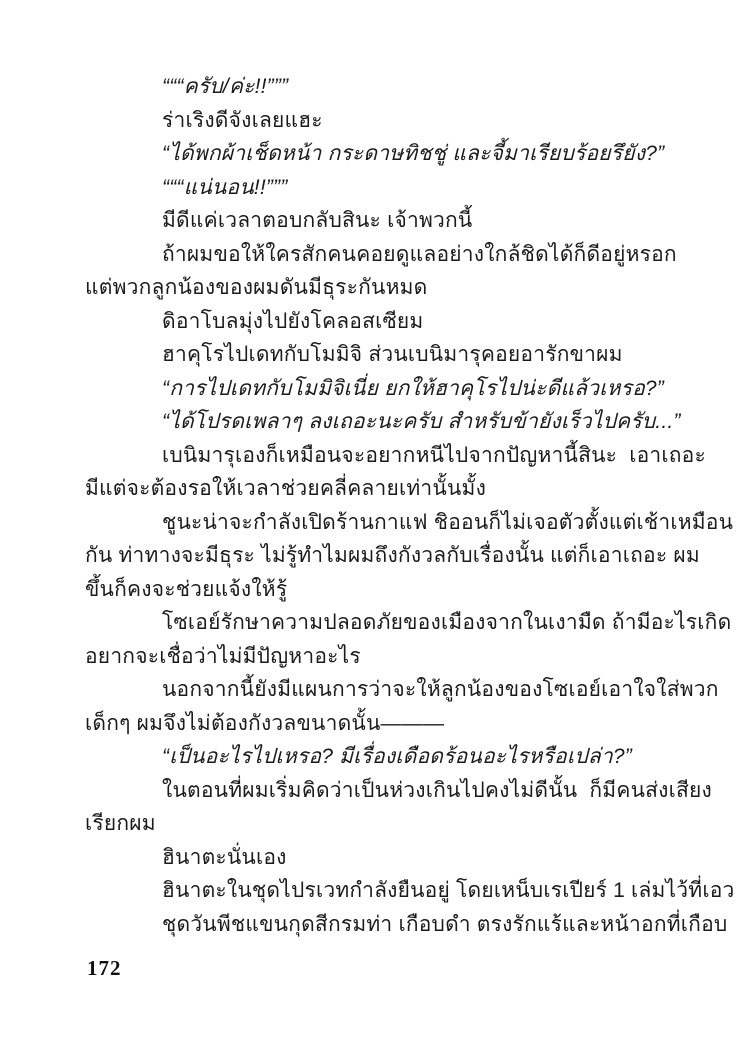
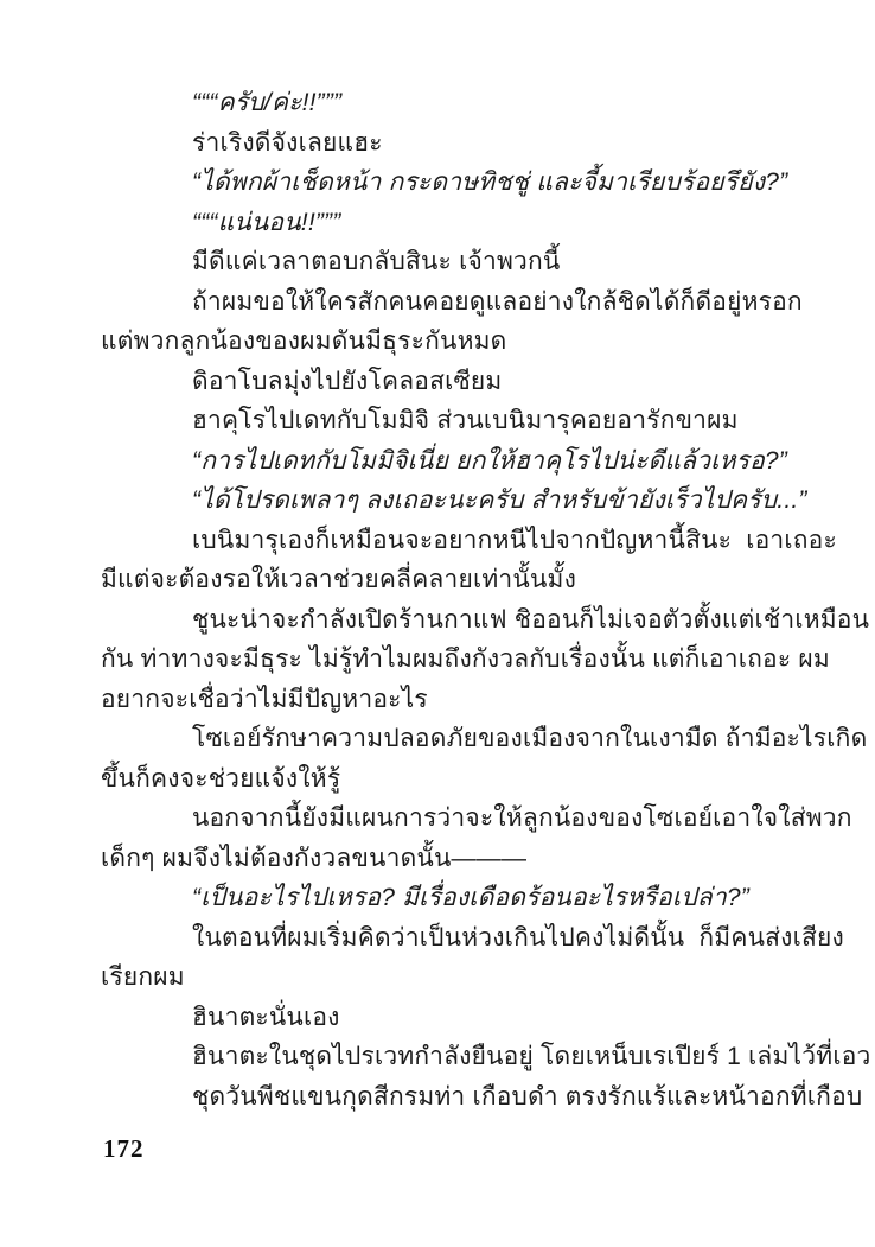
  “““ครับ/ค่ะ!!”””
  ร่าเริงดีจังเลยแฮะ
  “ได้พกผ้าเช็ดหน้า กระดาษทิชชู่ และจี้มาเรียบร้อยรึยัง?”
  “““แน่นอน!!”””
  มีดีแค่เวลาตอบกลับสินะ เจ้าพวกนี้
  ถ้าผมขอให้ใครสักคนคอยดูแลอย่างใกล้ชิดได้ก็ดีอยู่หรอก
  แต่พวกลูกน้องของผมดันมีธุระกันหมด
  ดิอาโบลมุ่งไปยังโคลอสเซียม
  ฮาคุโรไปเดทกับโมมิจิ ส่วนเบนิมารุคอยอารักขาผม
  “การไปเดทกับโมมิจิเนี่ย ยกให้ฮาคุโรไปน่ะดีแล้วเหรอ?”
  “ได้โปรดเพลาๆ ลงเถอะนะครับ สำหรับข้ายังเร็วไปครับ...”
  เบนิมารุเองก็เหมือนจะอยากหนีไปจากปัญหานี้สินะ เอาเถอะ
  มีแต่จะต้องรอให้เวลาช่วยคลี่คลายเท่านั้นมั้ง
  ชูนะน่าจะกำลังเปิดร้านกาแฟ ชิออนก็ไม่เจอตัวตั้งแต่เช้าเหมือน
  กัน ท่าทางจะมีธุระ ไม่รู้ทำไมผมถึงกังวลกับเรื่องนั้น แต่ก็เอาเถอะ ผม
- ขึ้นก็คงจะช่วยแจ้งให้รู้
+ อยากจะเชื่อว่าไม่มีปัญหาอะไร
  โซเอย์รักษาความปลอดภัยของเมืองจากในเงามืด ถ้ามีอะไรเกิด
- อยากจะเชื่อว่าไม่มีปัญหาอะไร
+ ขึ้นก็คงจะช่วยแจ้งให้รู้
  นอกจากนี้ยังมีแผนการว่าจะให้ลูกน้องของโซเอย์เอาใจใส่พวก
  เด็กๆ ผมจึงไม่ต้องกังวลขนาดนั้น———
  “เป็นอะไรไปเหรอ? มีเรื่องเดือดร้อนอะไรหรือเปล่า?”
  ในตอนที่ผมเริ่มคิดว่าเป็นห่วงเกินไปคงไม่ดีนั้น ก็มีคนส่งเสียง
  เรียกผม
  ฮินาตะนั่นเอง
  ฮินาตะในชุดไปรเวทกำลังยืนอยู่ โดยเหน็บเรเปียร์ 1 เล่มไว้ที่เอว
  ชุดวันพีชแขนกุดสีกรมท่า เกือบดำ ตรงรักแร้และหน้าอกที่เกือบ
  172
